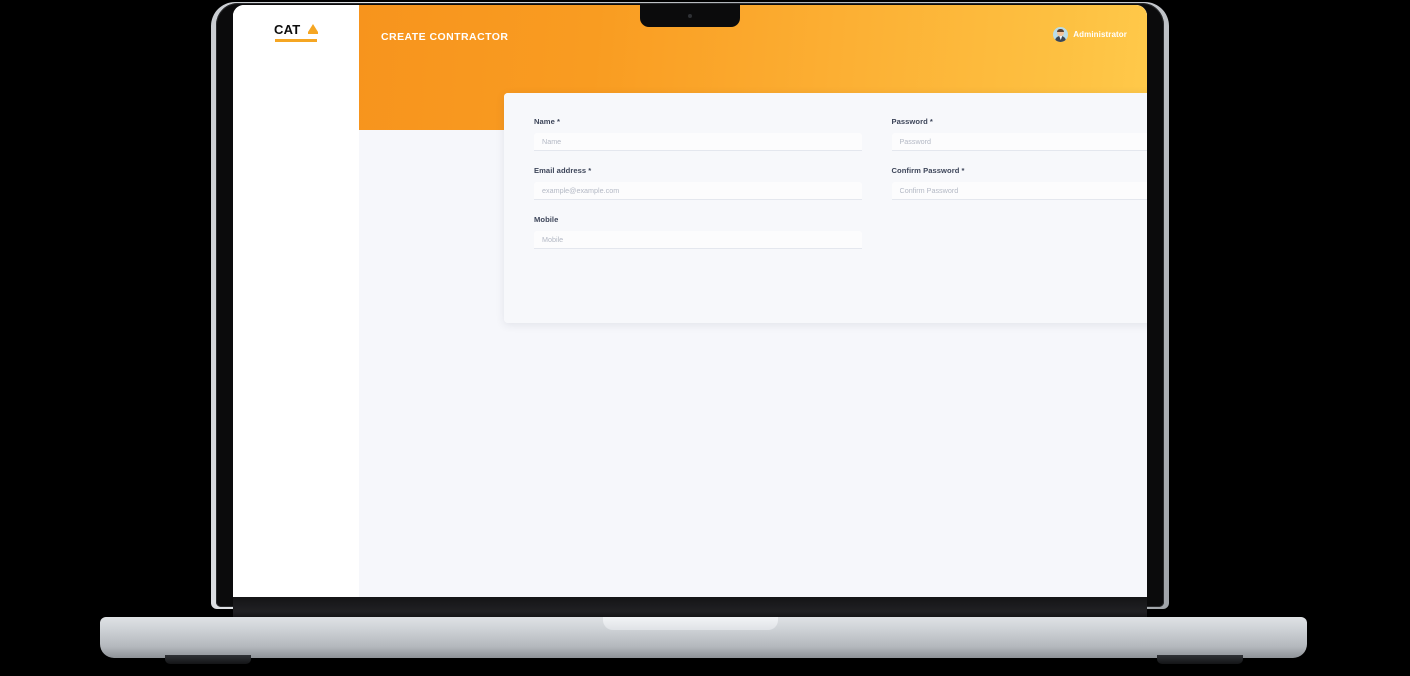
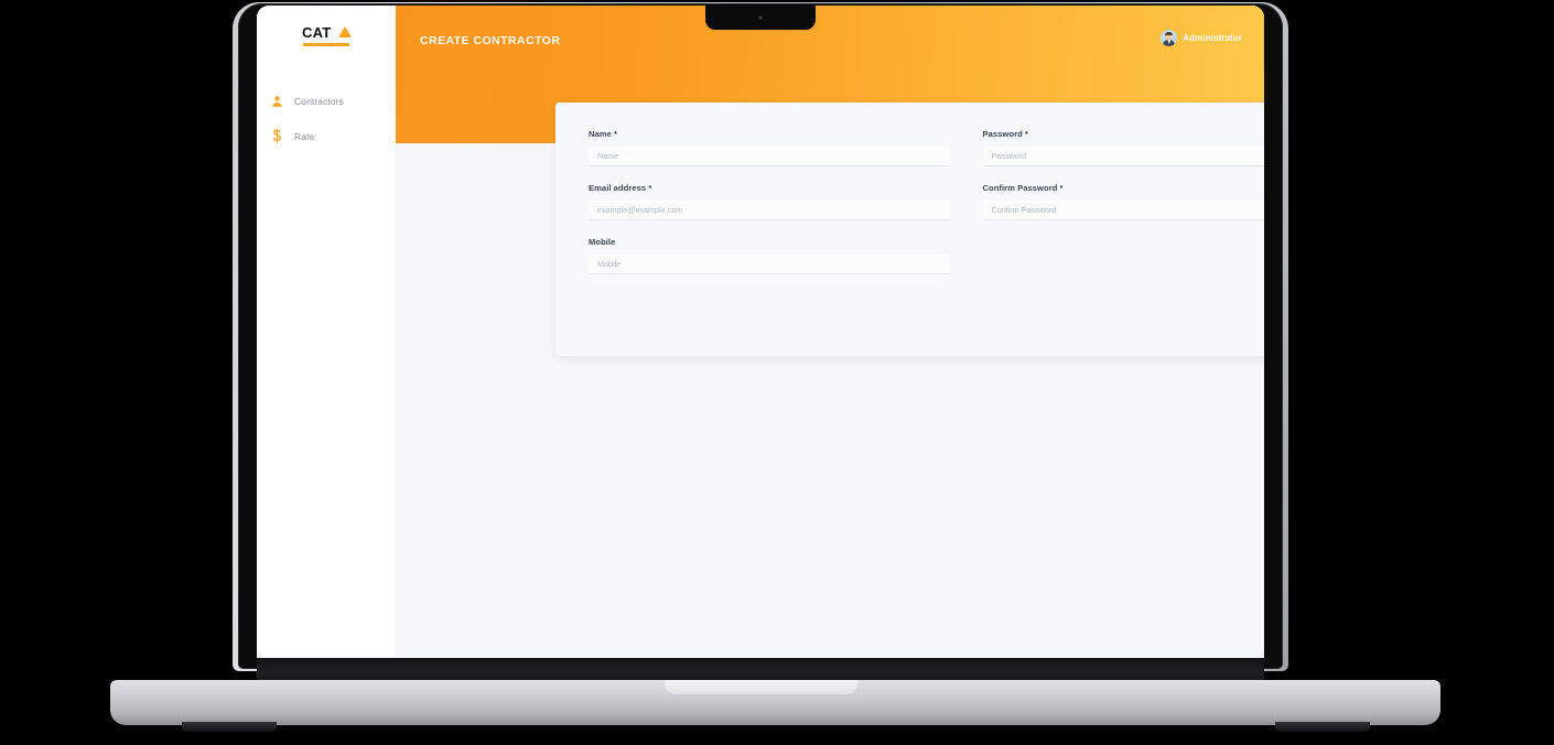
  CAT
+ Contractors
+ Rate
  CREATE CONTRACTOR
  Administrator
  Name *
  Name
  Email address *
  example@example.com
  Mobile
  Mobile
  Password *
  Password
  Confirm Password *
  Confirm Password
